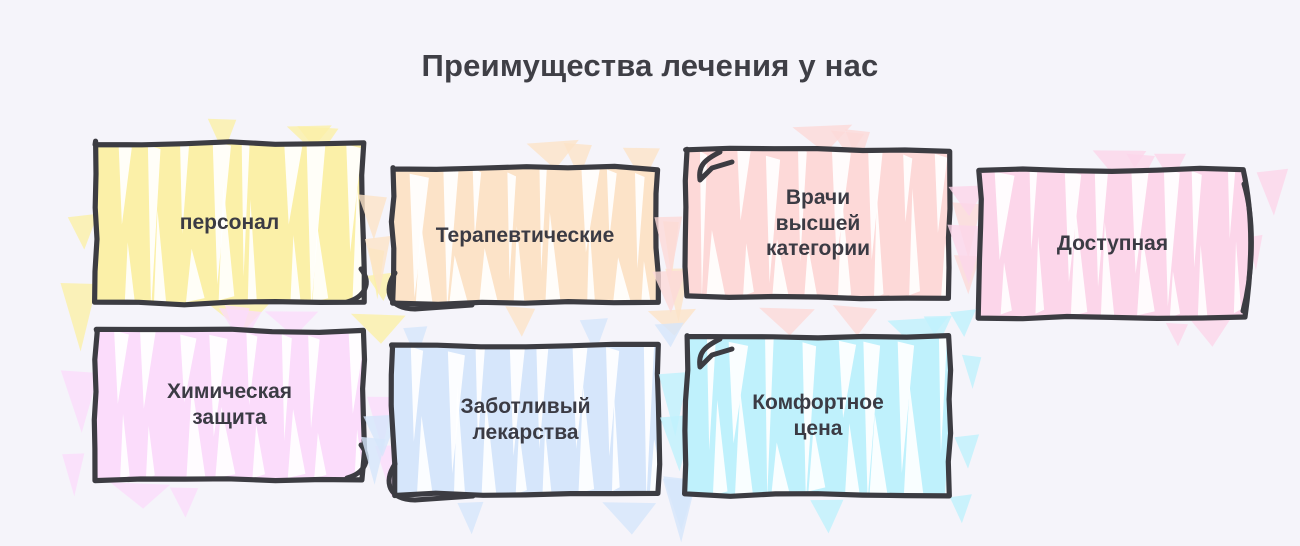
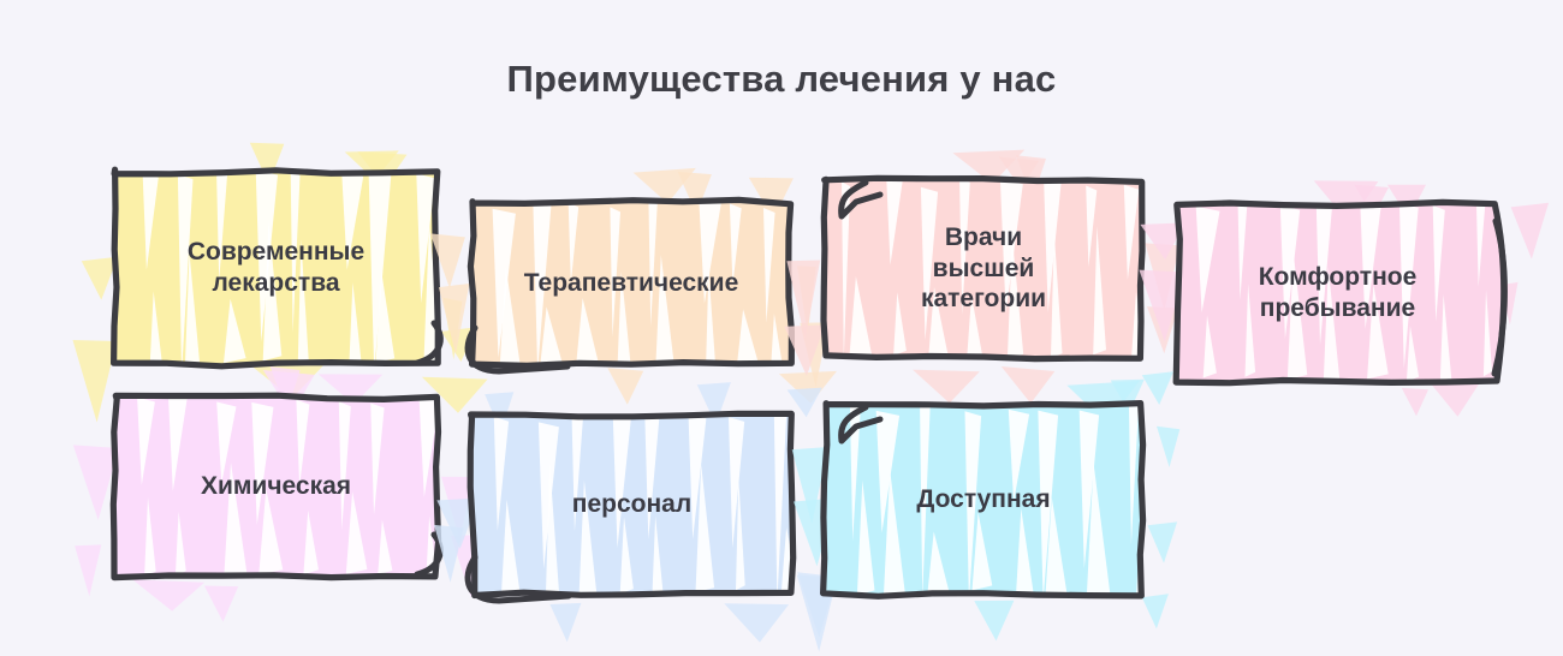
  Преимущества лечения у нас
+ Современные
- персонал
+ лекарства
  Терапевтические
  Врачи
  высшей
  категории
- Доступная
+ Комфортное
+ пребывание
  Химическая
- защита
- Заботливый
- лекарства
+ персонал
- Комфортное
+ Доступная
- цена
